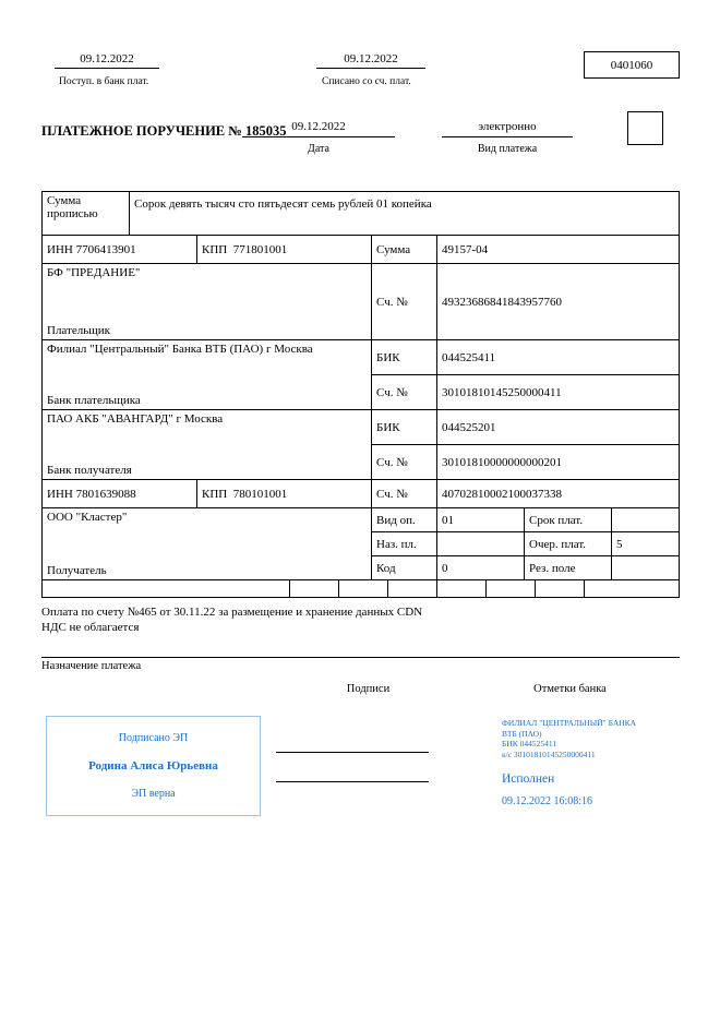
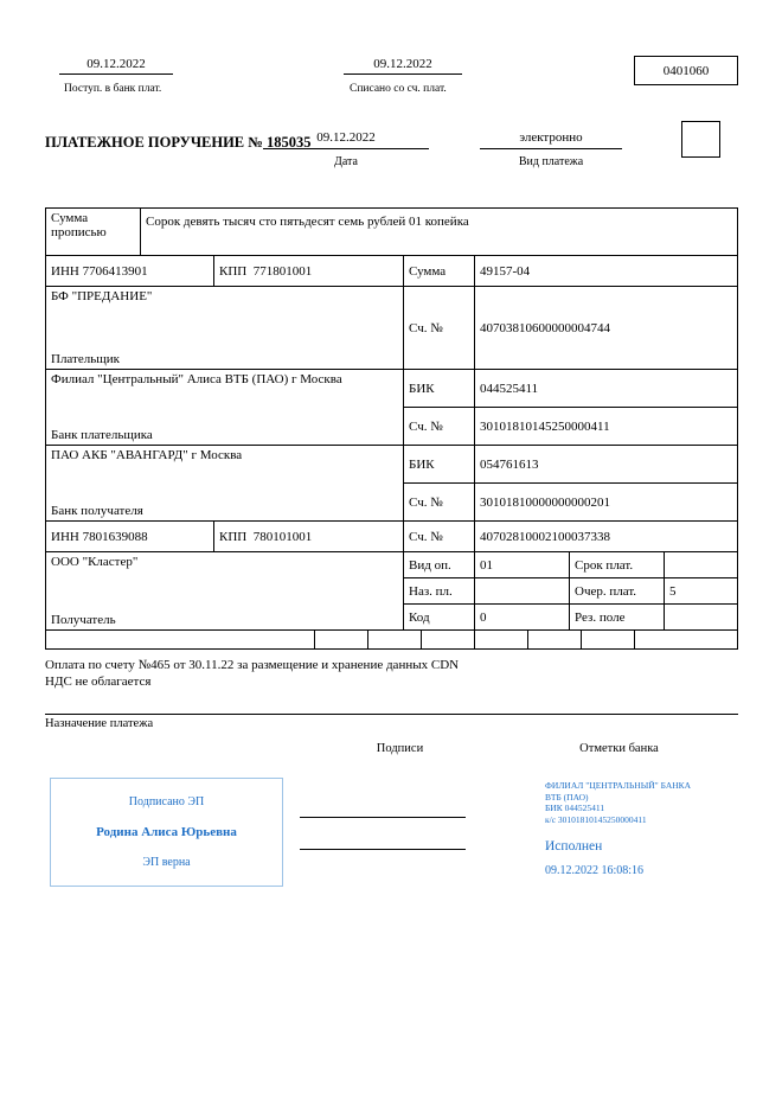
  09.12.2022
  Поступ. в банк плат.
  09.12.2022
  Списано со сч. плат.
  0401060
  ПЛАТЕЖНОЕ ПОРУЧЕНИЕ № 185035
  09.12.2022
  Дата
  электронно
  Вид платежа
  Сумма прописью
  Сорок девять тысяч сто пятьдесят семь рублей 01 копейка
  ИНН 7706413901
  КПП 771801001
  Сумма
  49157-04
  БФ "ПРЕДАНИЕ"
  Плательщик
  Сч. №
- 49323686841843957760
+ 40703810600000004744
- Филиал "Центральный" Банка ВТБ (ПАО) г Москва
+ Филиал "Центральный" Алиса ВТБ (ПАО) г Москва
  Банк плательщика
  БИК
  044525411
  Сч. №
  30101810145250000411
  ПАО АКБ "АВАНГАРД" г Москва
  Банк получателя
  БИК
- 044525201
+ 054761613
  Сч. №
  30101810000000000201
  ИНН 7801639088
  КПП 780101001
  Сч. №
  40702810002100037338
  ООО "Кластер"
  Получатель
  Вид оп.
  01
  Срок плат.
  Наз. пл.
  Очер. плат.
  5
  Код
  0
  Рез. поле
  Оплата по счету №465 от 30.11.22 за размещение и хранение данных CDN
  НДС не облагается
  Назначение платежа
  Подписи
  Отметки банка
  Подписано ЭП
  Родина Алиса Юрьевна
  ЭП верна
  ФИЛИАЛ "ЦЕНТРАЛЬНЫЙ" БАНКА
  ВТБ (ПАО)
  БИК 044525411
  к/с 30101810145250000411
  Исполнен
  09.12.2022 16:08:16
